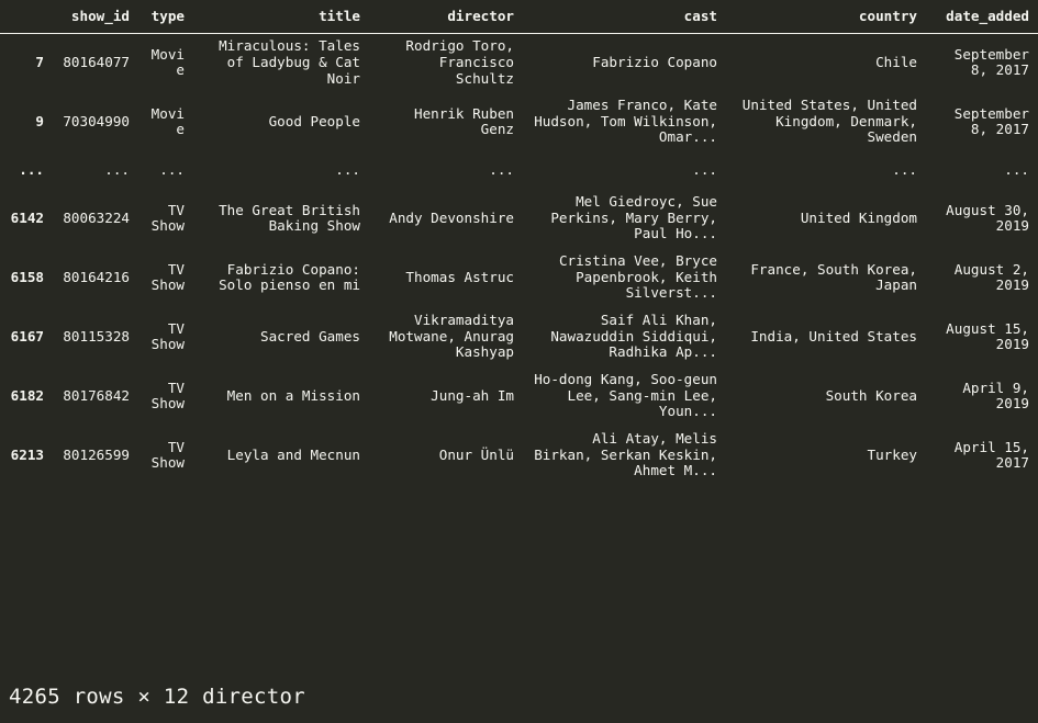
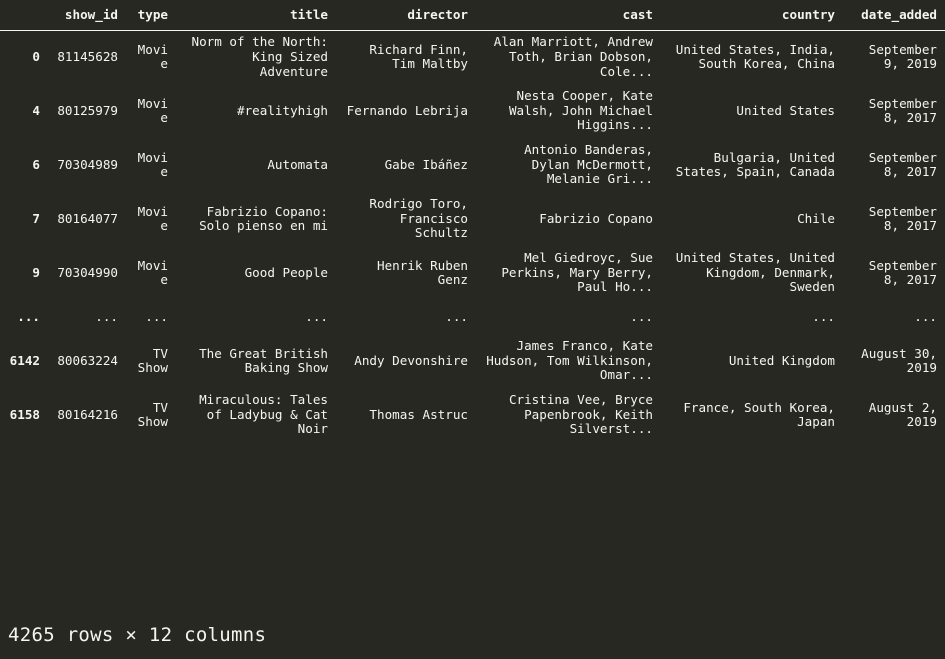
  	show_id	type	title	director	cast	country	date_added
+ 0	81145628	Movie	Norm of the North: King Sized Adventure	Richard Finn, Tim Maltby	Alan Marriott, Andrew Toth, Brian Dobson, Cole...	United States, India, South Korea, China	September 9, 2019
+ 4	80125979	Movie	#realityhigh	Fernando Lebrija	Nesta Cooper, Kate Walsh, John Michael Higgins...	United States	September 8, 2017
+ 6	70304989	Movie	Automata	Gabe Ibáñez	Antonio Banderas, Dylan McDermott, Melanie Gri...	Bulgaria, United States, Spain, Canada	September 8, 2017
- 7	80164077	Movie	Miraculous: Tales of Ladybug & Cat Noir	Rodrigo Toro, Francisco Schultz	Fabrizio Copano	Chile	September 8, 2017
+ 7	80164077	Movie	Fabrizio Copano: Solo pienso en mi	Rodrigo Toro, Francisco Schultz	Fabrizio Copano	Chile	September 8, 2017
- 9	70304990	Movie	Good People	Henrik Ruben Genz	James Franco, Kate Hudson, Tom Wilkinson, Omar...	United States, United Kingdom, Denmark, Sweden	September 8, 2017
+ 9	70304990	Movie	Good People	Henrik Ruben Genz	Mel Giedroyc, Sue Perkins, Mary Berry, Paul Ho...	United States, United Kingdom, Denmark, Sweden	September 8, 2017
  ...	...	...	...	...	...	...	...
- 6142	80063224	TV Show	The Great British Baking Show	Andy Devonshire	Mel Giedroyc, Sue Perkins, Mary Berry, Paul Ho...	United Kingdom	August 30, 2019
+ 6142	80063224	TV Show	The Great British Baking Show	Andy Devonshire	James Franco, Kate Hudson, Tom Wilkinson, Omar...	United Kingdom	August 30, 2019
- 6158	80164216	TV Show	Fabrizio Copano: Solo pienso en mi	Thomas Astruc	Cristina Vee, Bryce Papenbrook, Keith Silverst...	France, South Korea, Japan	August 2, 2019
+ 6158	80164216	TV Show	Miraculous: Tales of Ladybug & Cat Noir	Thomas Astruc	Cristina Vee, Bryce Papenbrook, Keith Silverst...	France, South Korea, Japan	August 2, 2019
- 6167	80115328	TV Show	Sacred Games	Vikramaditya Motwane, Anurag Kashyap	Saif Ali Khan, Nawazuddin Siddiqui, Radhika Ap...	India, United States	August 15, 2019
- 6182	80176842	TV Show	Men on a Mission	Jung-ah Im	Ho-dong Kang, Soo-geun Lee, Sang-min Lee, Youn...	South Korea	April 9, 2019
- 6213	80126599	TV Show	Leyla and Mecnun	Onur Ünlü	Ali Atay, Melis Birkan, Serkan Keskin, Ahmet M...	Turkey	April 15, 2017
- 4265 rows × 12 director
+ 4265 rows × 12 columns
